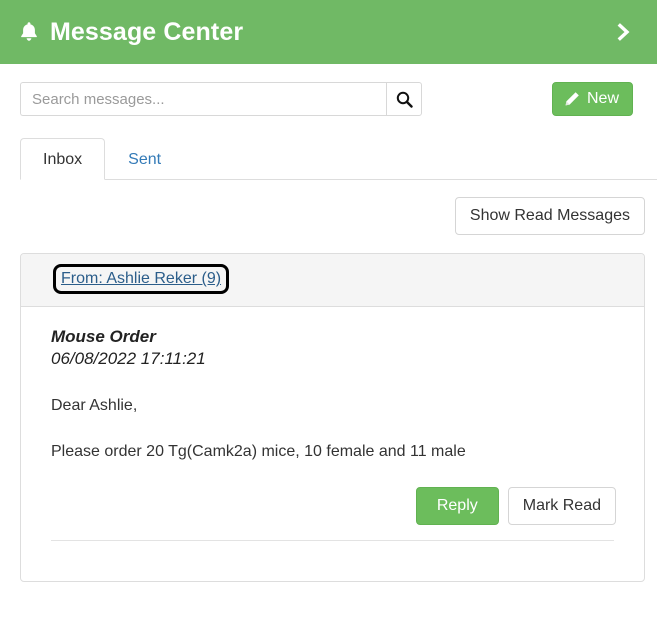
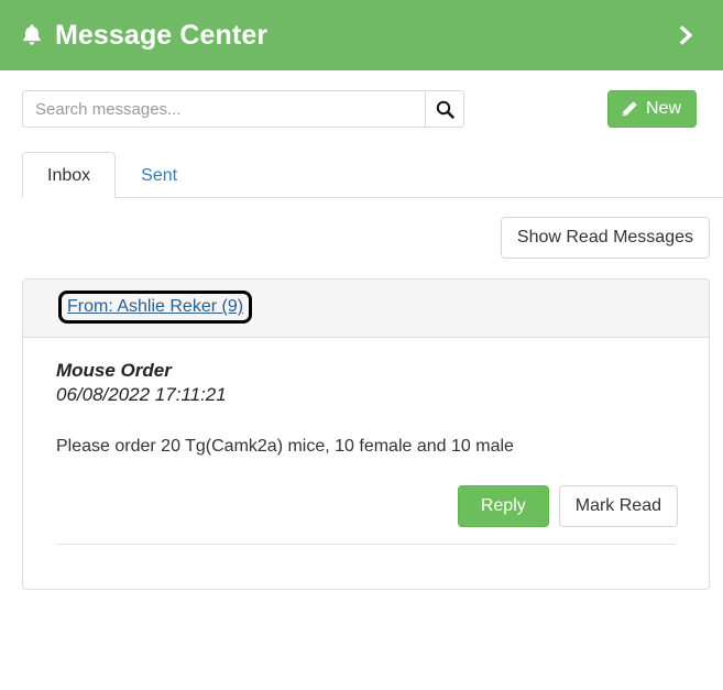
  Message Center
  Search messages...
  New
  Inbox
  Sent
  Show Read Messages
  From: Ashlie Reker (9)
  Mouse Order
  06/08/2022 17:11:21
- Dear Ashlie,
- Please order 20 Tg(Camk2a) mice, 10 female and 11 male
+ Please order 20 Tg(Camk2a) mice, 10 female and 10 male
  Reply
  Mark Read
